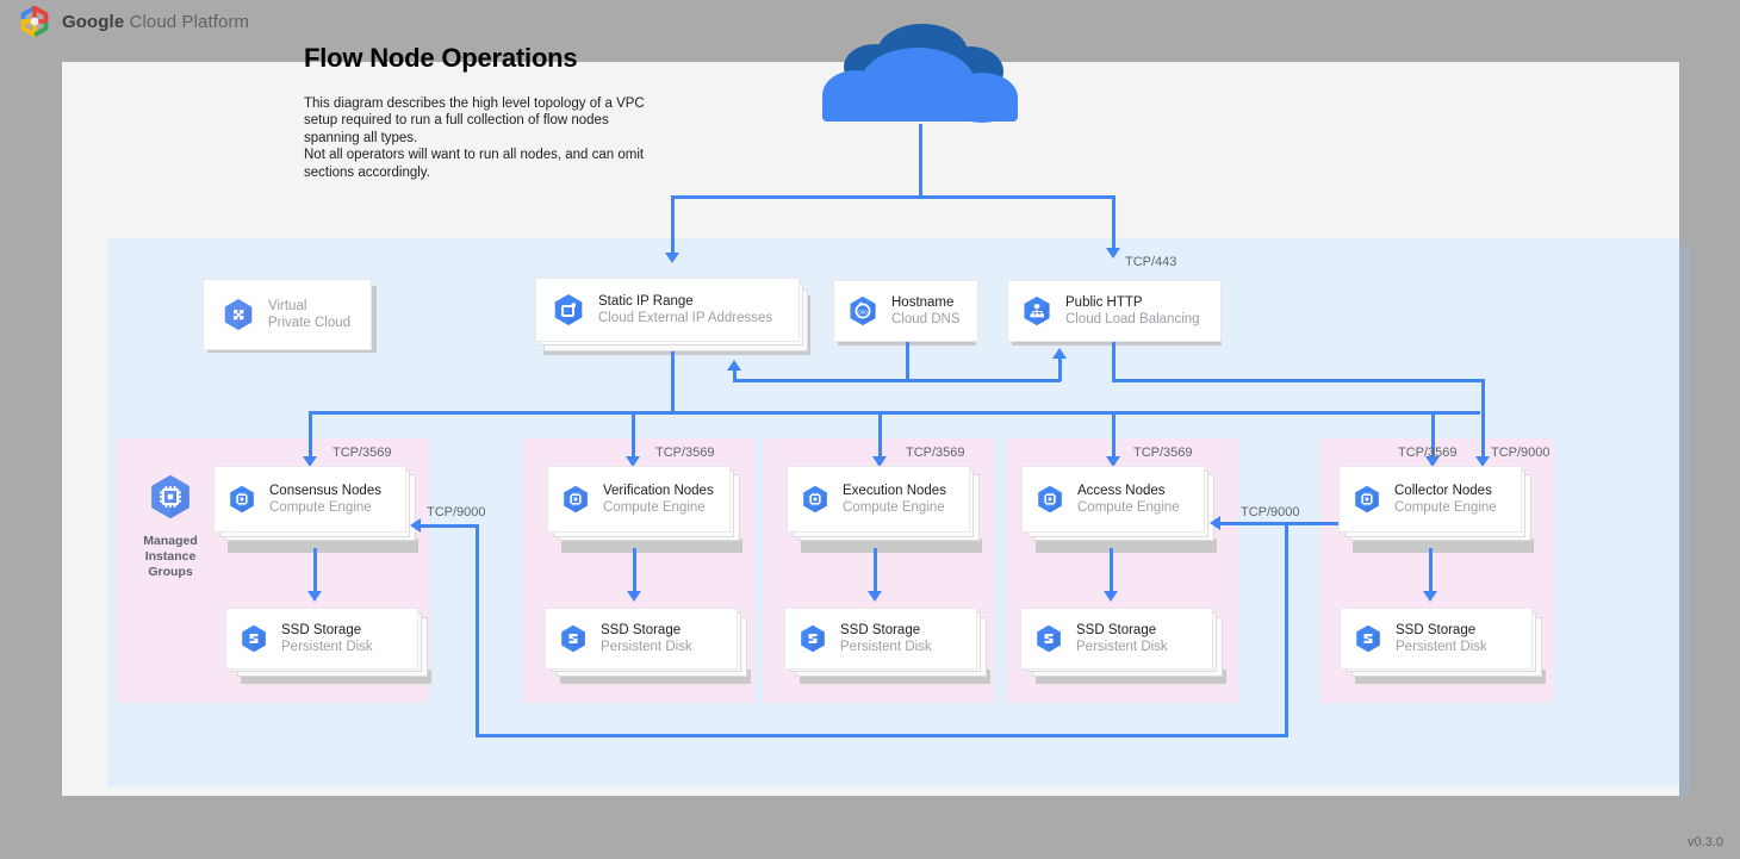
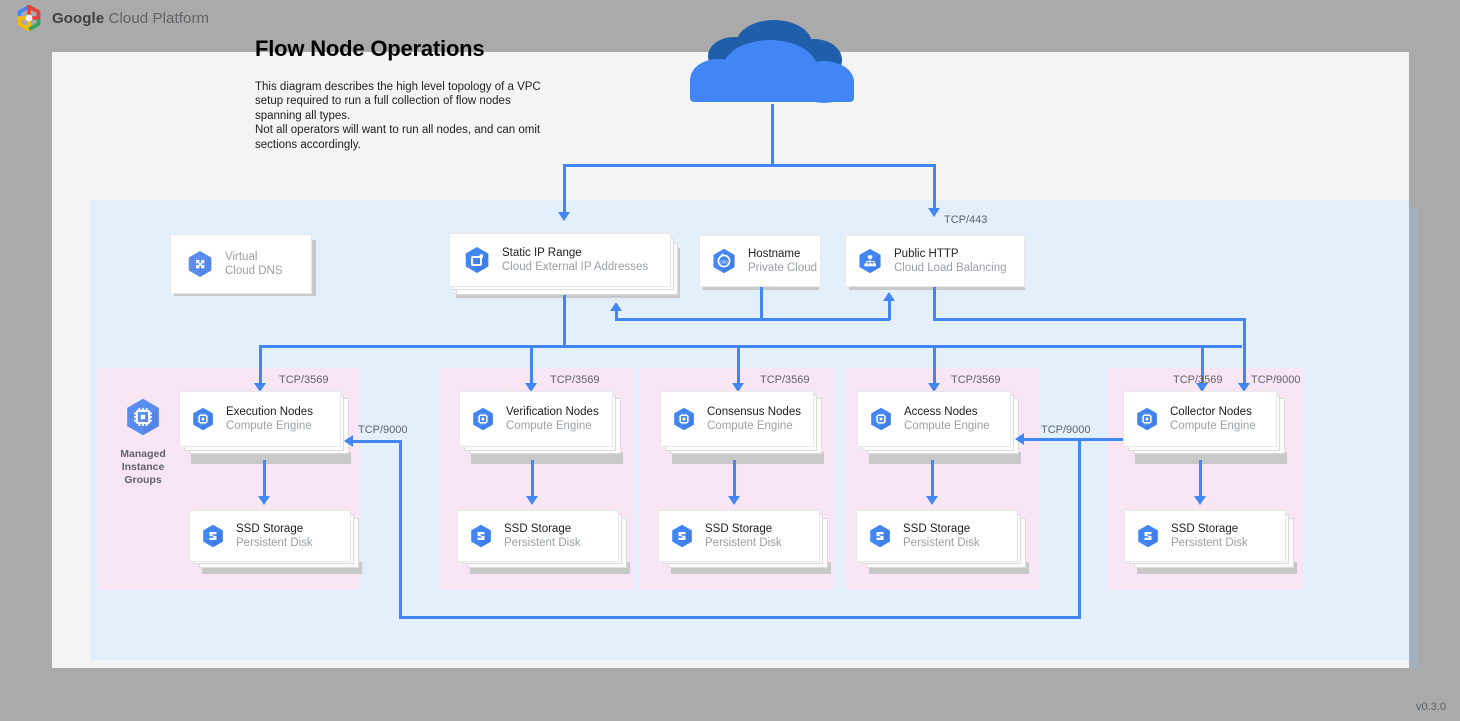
  Google Cloud Platform
  Flow Node Operations
  This diagram describes the high level topology of a VPC setup required to run a full collection of flow nodes spanning all types.
  Not all operators will want to run all nodes, and can omit sections accordingly.
  TCP/443
  Virtual
- Private Cloud
+ Cloud DNS
  Static IP Range
  Cloud External IP Addresses
  Hostname
- Cloud DNS
+ Private Cloud
  Public HTTP
  Cloud Load Balancing
  TCP/3569
  TCP/3569
  TCP/3569
  TCP/3569
  TCP/3569
  TCP/9000
  Managed
  Instance
  Groups
- Consensus Nodes
+ Execution Nodes
  Compute Engine
  SSD Storage
  Persistent Disk
  Verification Nodes
  Compute Engine
  SSD Storage
  Persistent Disk
- Execution Nodes
+ Consensus Nodes
  Compute Engine
  SSD Storage
  Persistent Disk
  Access Nodes
  Compute Engine
  SSD Storage
  Persistent Disk
  Collector Nodes
  Compute Engine
  SSD Storage
  Persistent Disk
  TCP/9000
  TCP/9000
  v0.3.0
